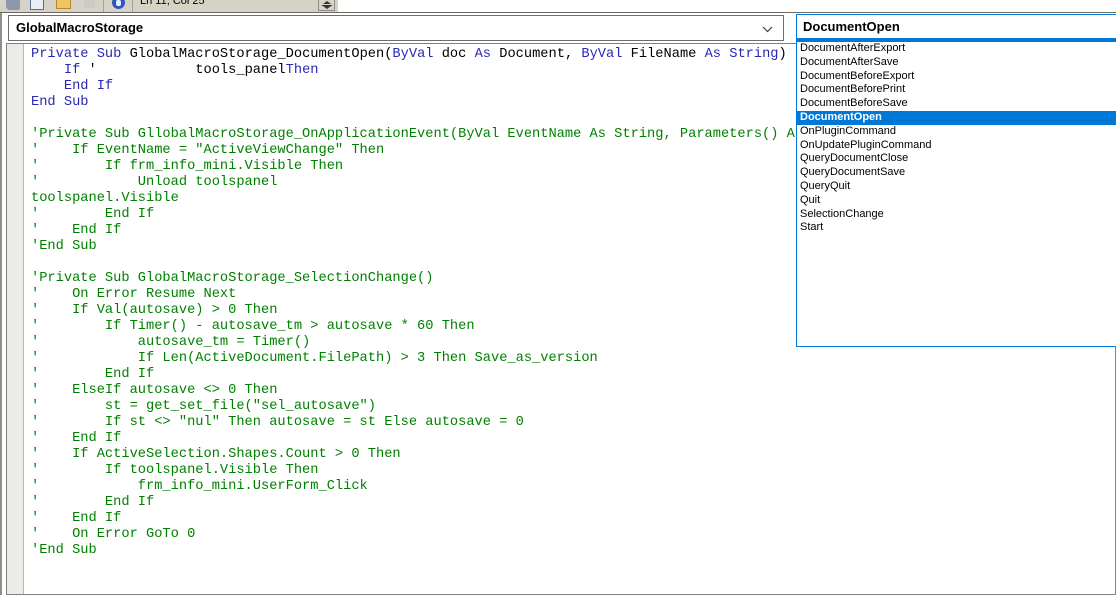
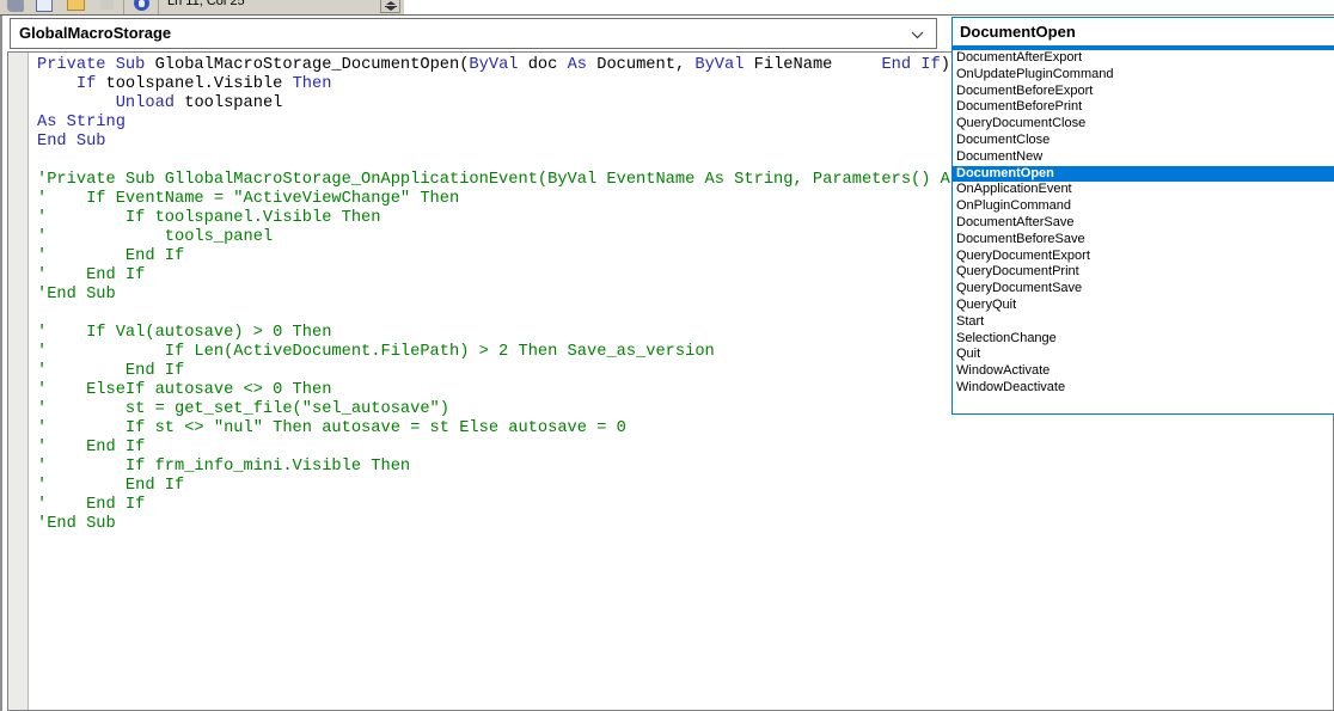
  Ln 11, Col 25
  GlobalMacroStorage
  DocumentOpen
  DocumentAfterExport
- DocumentAfterSave
+ OnUpdatePluginCommand
  DocumentBeforeExport
  DocumentBeforePrint
- DocumentBeforeSave
+ QueryDocumentClose
+ DocumentClose
+ DocumentNew
  DocumentOpen
+ OnApplicationEvent
  OnPluginCommand
- OnUpdatePluginCommand
+ DocumentAfterSave
- QueryDocumentClose
+ DocumentBeforeSave
+ QueryDocumentExport
+ QueryDocumentPrint
  QueryDocumentSave
  QueryQuit
- Quit
+ Start
  SelectionChange
- Start
+ Quit
+ WindowActivate
+ WindowDeactivate
- Private Sub GlobalMacroStorage_DocumentOpen(ByVal doc As Document, ByVal FileName As String)
+ Private Sub GlobalMacroStorage_DocumentOpen(ByVal doc As Document, ByVal FileName End If)
- If ' tools_panelThen
+ If toolspanel.Visible Then
+ Unload toolspanel
- End If
+ As String
  End Sub
  'Private Sub GllobalMacroStorage_OnApplicationEvent(ByVal EventName As String, Parameters() A
  ' If EventName = "ActiveViewChange" Then
- ' If frm_info_mini.Visible Then
+ ' If toolspanel.Visible Then
- ' Unload toolspanel
- toolspanel.Visible
+ ' tools_panel
  ' End If
  ' End If
  'End Sub
- 'Private Sub GlobalMacroStorage_SelectionChange()
- ' On Error Resume Next
  ' If Val(autosave) > 0 Then
- ' If Timer() - autosave_tm > autosave * 60 Then
- ' autosave_tm = Timer()
- ' If Len(ActiveDocument.FilePath) > 3 Then Save_as_version
+ ' If Len(ActiveDocument.FilePath) > 2 Then Save_as_version
  ' End If
  ' ElseIf autosave <> 0 Then
  ' st = get_set_file("sel_autosave")
  ' If st <> "nul" Then autosave = st Else autosave = 0
  ' End If
- ' If ActiveSelection.Shapes.Count > 0 Then
- ' If toolspanel.Visible Then
+ ' If frm_info_mini.Visible Then
- ' frm_info_mini.UserForm_Click
  ' End If
  ' End If
- ' On Error GoTo 0
  'End Sub
